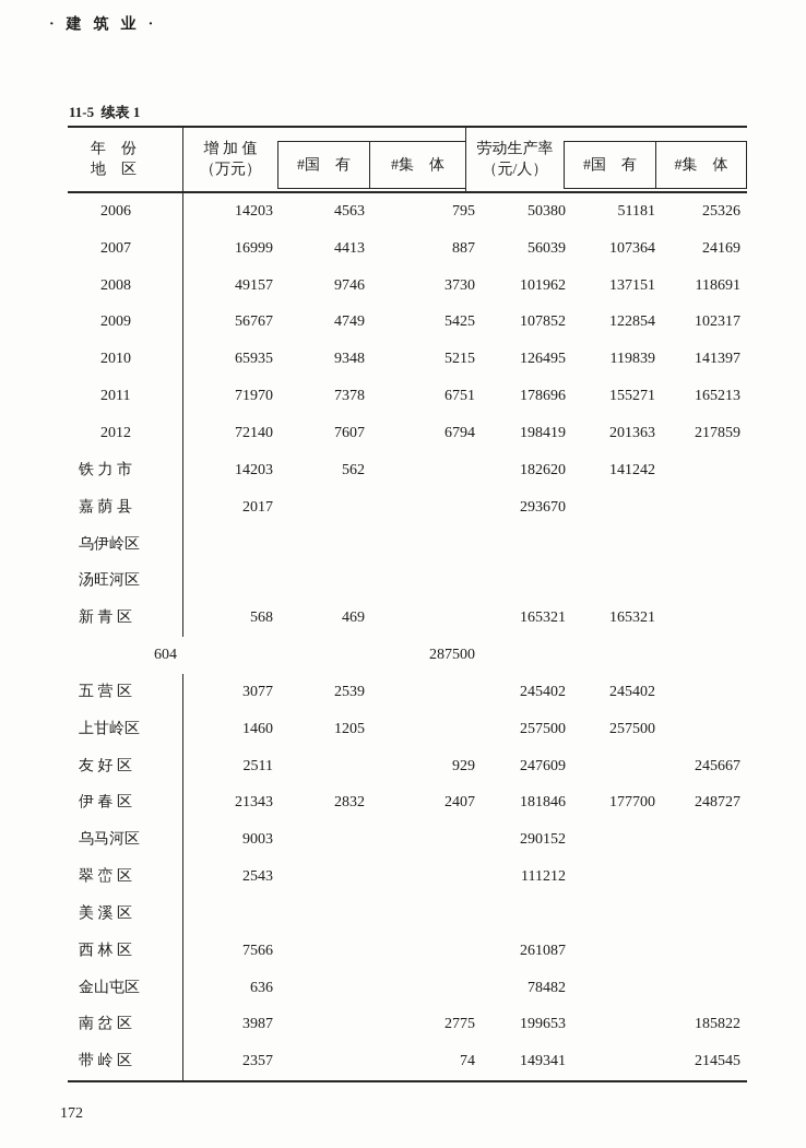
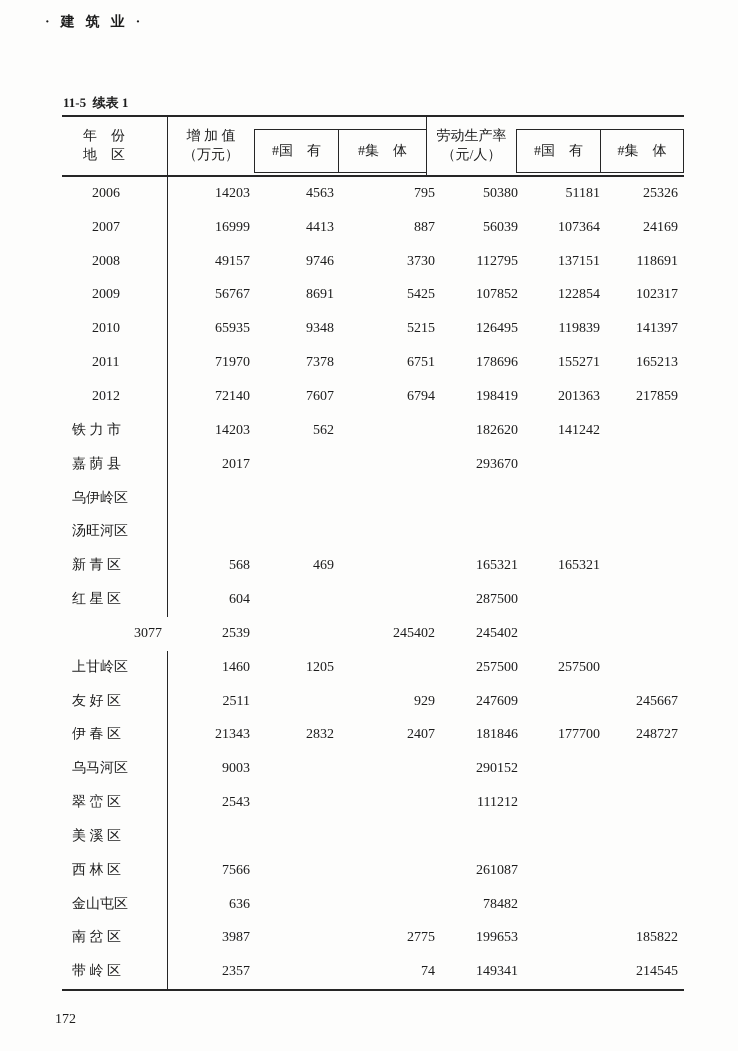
  ·建筑业·
  11-5 续表 1
  年 份
  地 区
  增 加 值
  （万元）
  #国 有
  #集 体
  劳动生产率
  （元/人）
  #国 有
  #集 体
  2006
  14203
  4563
  795
  50380
  51181
  25326
  2007
  16999
  4413
  887
  56039
  107364
  24169
  2008
  49157
  9746
  3730
- 101962
+ 112795
  137151
  118691
  2009
  56767
- 4749
+ 8691
  5425
  107852
  122854
  102317
  2010
  65935
  9348
  5215
  126495
  119839
  141397
  2011
  71970
  7378
  6751
  178696
  155271
  165213
  2012
  72140
  7607
  6794
  198419
  201363
  217859
  铁 力 市
  14203
  562
  182620
  141242
  嘉 荫 县
  2017
  293670
  乌伊岭区
  汤旺河区
  新 青 区
  568
  469
  165321
  165321
+ 红 星 区
  604
  287500
- 五 营 区
  3077
  2539
  245402
  245402
  上甘岭区
  1460
  1205
  257500
  257500
  友 好 区
  2511
  929
  247609
  245667
  伊 春 区
  21343
  2832
  2407
  181846
  177700
  248727
  乌马河区
  9003
  290152
  翠 峦 区
  2543
  111212
  美 溪 区
  西 林 区
  7566
  261087
  金山屯区
  636
  78482
  南 岔 区
  3987
  2775
  199653
  185822
  带 岭 区
  2357
  74
  149341
  214545
  172
